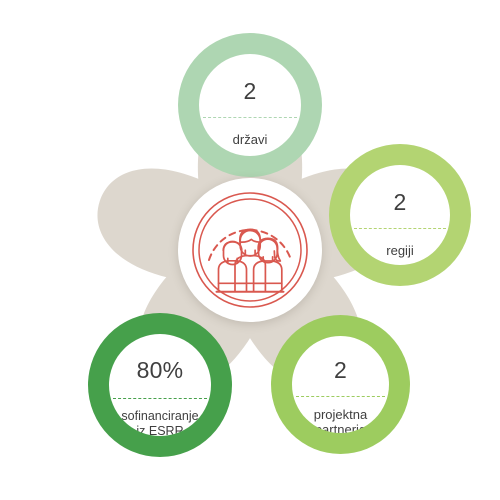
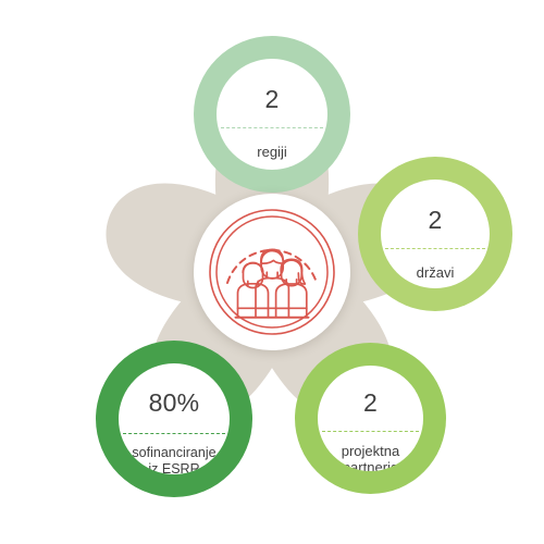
  2
- državi
+ regiji
  2
- regiji
+ državi
  80%
  sofinanciranje
  iz ESRR
  2
  projektna
  partnerja
